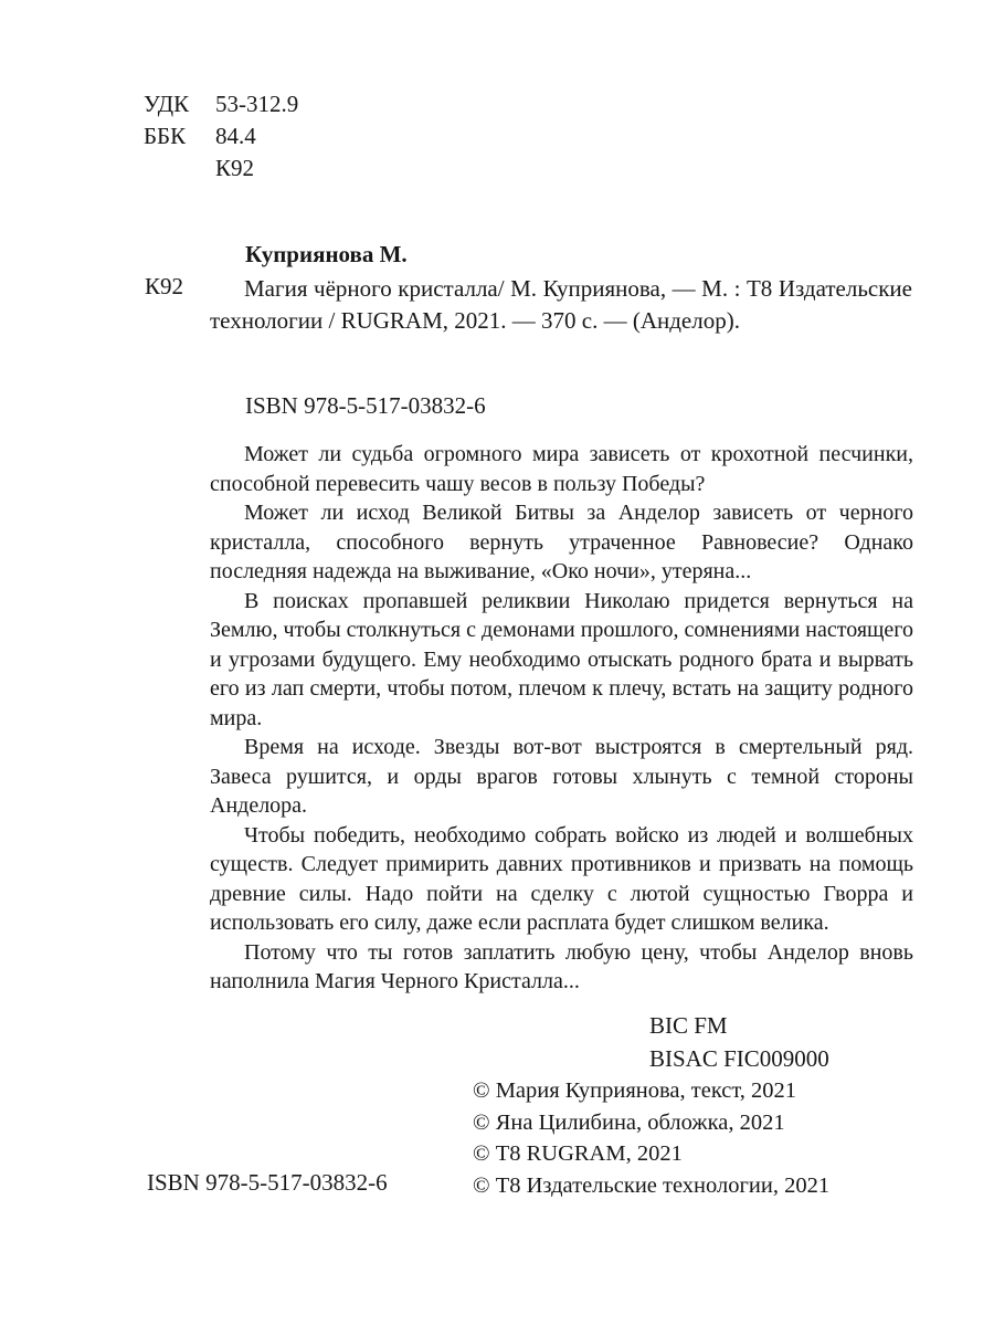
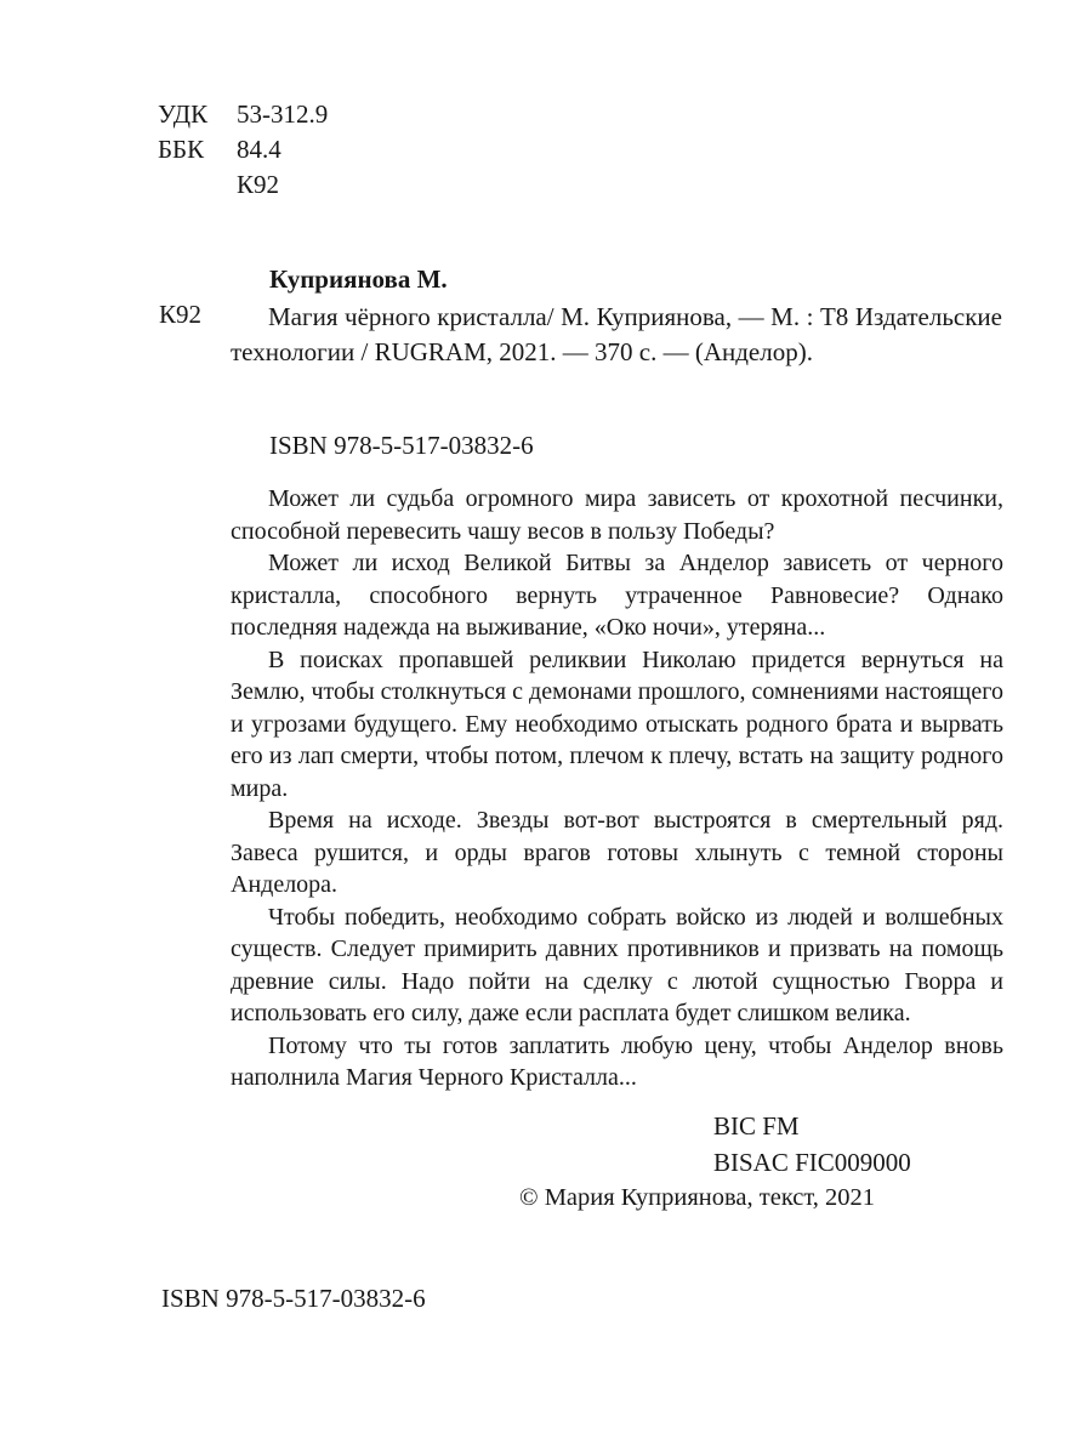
  УДК 53-312.9
  ББК 84.4
  К92
  Куприянова М.
  К92
  Магия чёрного кристалла/ М. Куприянова, — М. : Т8 Издательские технологии / RUGRAM, 2021. — 370 с. — (Анделор).
  ISBN 978-5-517-03832-6
  Может ли судьба огромного мира зависеть от крохотной песчинки, способной перевесить чашу весов в пользу Победы?
  Может ли исход Великой Битвы за Анделор зависеть от черного кристалла, способного вернуть утраченное Равновесие? Однако последняя надежда на выживание, «Око ночи», утеряна...
  В поисках пропавшей реликвии Николаю придется вернуться на Землю, чтобы столкнуться с демонами прошлого, сомнениями настоящего и угрозами будущего. Ему необходимо отыскать родного брата и вырвать его из лап смерти, чтобы потом, плечом к плечу, встать на защиту родного мира.
  Время на исходе. Звезды вот-вот выстроятся в смертельный ряд. Завеса рушится, и орды врагов готовы хлынуть с темной стороны Анделора.
  Чтобы победить, необходимо собрать войско из людей и волшебных существ. Следует примирить давних противников и призвать на помощь древние силы. Надо пойти на сделку с лютой сущностью Гворра и использовать его силу, даже если расплата будет слишком велика.
  Потому что ты готов заплатить любую цену, чтобы Анделор вновь наполнила Магия Черного Кристалла...
  BIC FM
  BISAC FIC009000
  © Мария Куприянова, текст, 2021
- © Яна Цилибина, обложка, 2021
- © Т8 RUGRAM, 2021
- © Т8 Издательские технологии, 2021
  ISBN 978-5-517-03832-6
